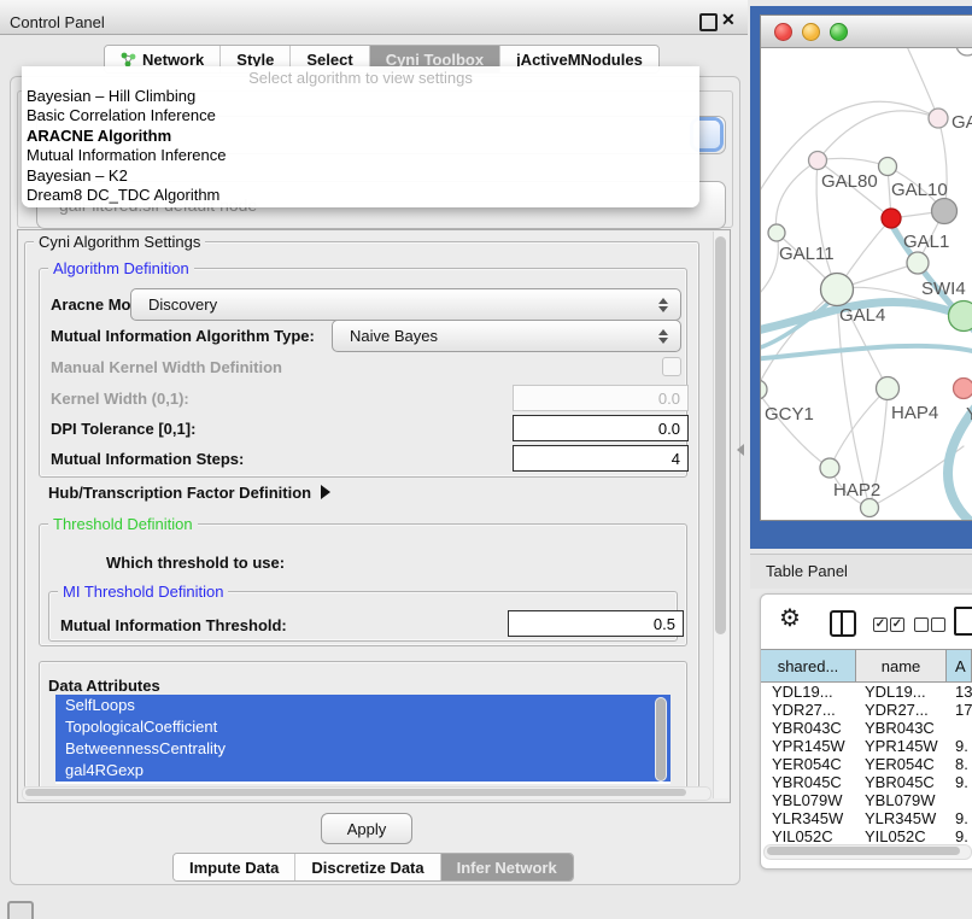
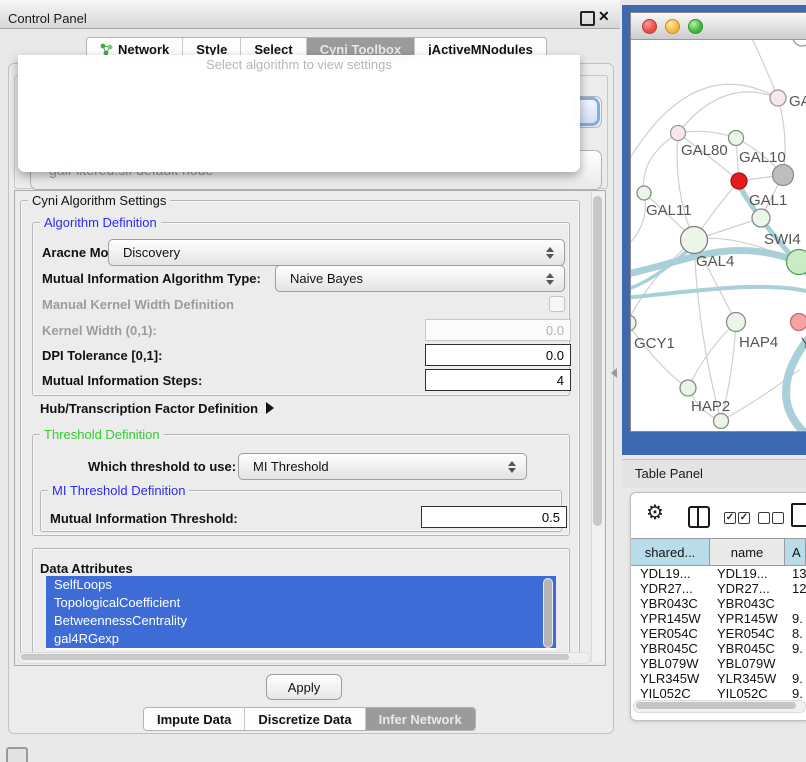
  Control Panel
  ✕
  Network
  Style
  Select
  Cyni Toolbox
  jActiveMNodules
  Select algorithm to view settings
- Bayesian – Hill Climbing
- Basic Correlation Inference
- ARACNE Algorithm
- Mutual Information Inference
- Bayesian – K2
- Dream8 DC_TDC Algorithm
  Cyni Algorithm Settings
  Algorithm Definition
  Aracne Mo
  Discovery
  Mutual Information Algorithm Type:
  Naive Bayes
  Manual Kernel Width Definition
  Kernel Width (0,1):
  0.0
  DPI Tolerance [0,1]:
  0.0
  Mutual Information Steps:
  4
  Hub/Transcription Factor Definition
  Threshold Definition
  Which threshold to use:
+ MI Threshold
  MI Threshold Definition
  Mutual Information Threshold:
  0.5
  Data Attributes
  SelfLoops
  TopologicalCoefficient
  BetweennessCentrality
  gal4RGexp
  Apply
  Impute Data
  Discretize Data
  Infer Network
  GAL80
  GAL10
  GAL1
  GAL11
  SWI4
  GAL4
  GCY1
  HAP4
  HAP2
  Table Panel
  ⚙
  ✓
  ✓
  shared...
  name
  A
  YDL19...
  YDL19...
  13
  YDR27...
  YDR27...
- 17
+ 12
  YBR043C
  YBR043C
  YPR145W
  YPR145W
  9.
  YER054C
  YER054C
  8.
  YBR045C
  YBR045C
  9.
  YBL079W
  YBL079W
  YLR345W
  YLR345W
  9.
  YIL052C
  YIL052C
  9.
